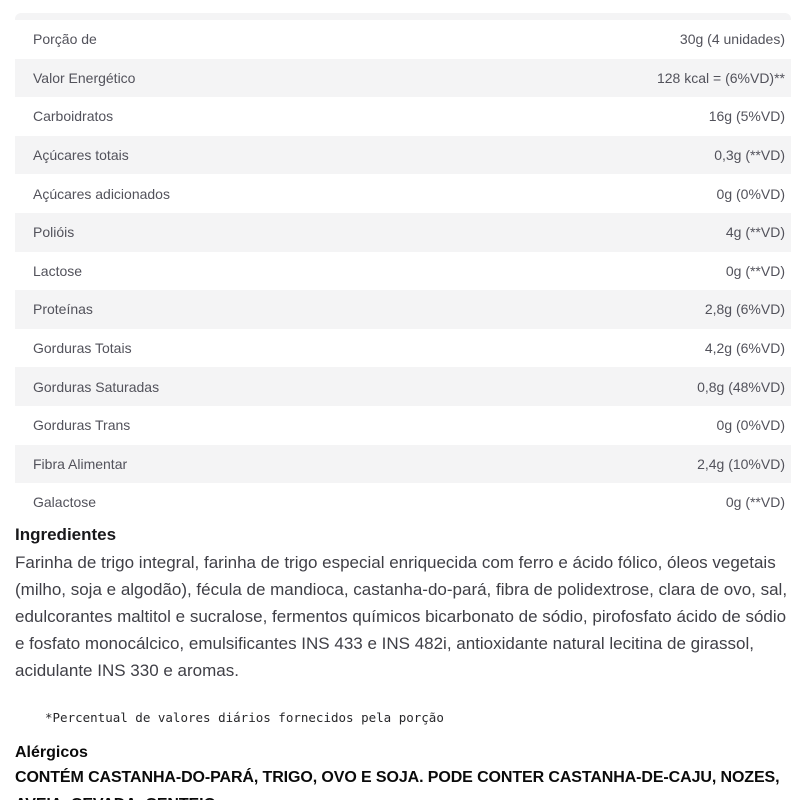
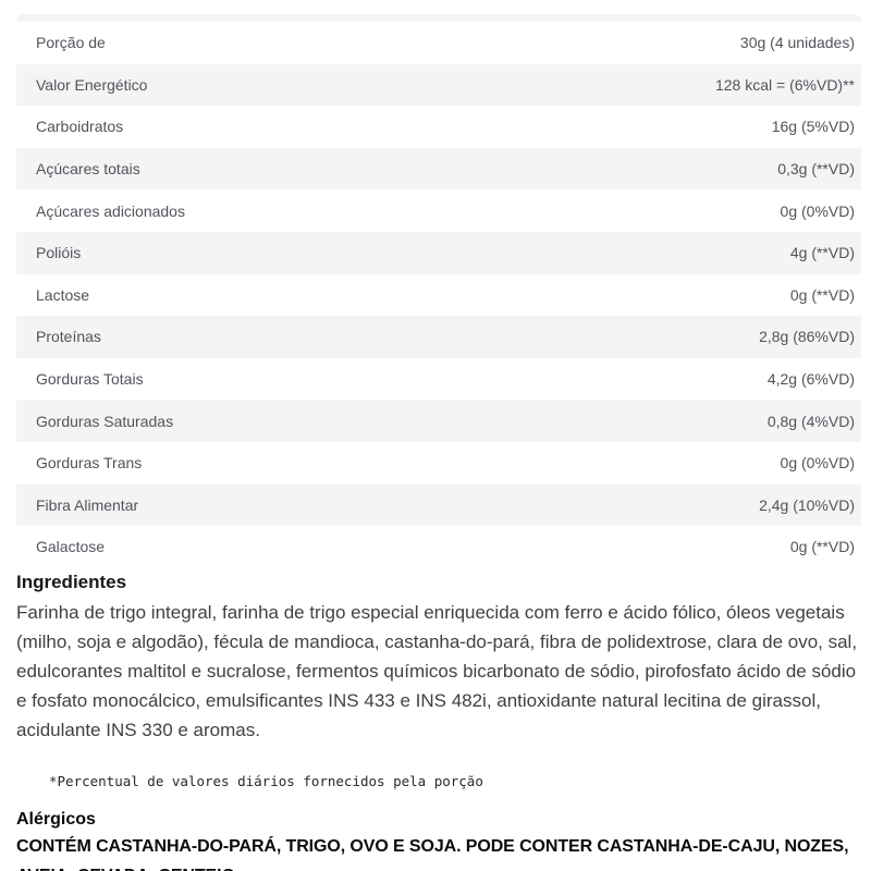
  Porção de
  30g (4 unidades)
  Valor Energético
  128 kcal = (6%VD)**
  Carboidratos
  16g (5%VD)
  Açúcares totais
  0,3g (**VD)
  Açúcares adicionados
  0g (0%VD)
  Polióis
  4g (**VD)
  Lactose
  0g (**VD)
  Proteínas
- 2,8g (6%VD)
+ 2,8g (86%VD)
  Gorduras Totais
  4,2g (6%VD)
  Gorduras Saturadas
- 0,8g (48%VD)
+ 0,8g (4%VD)
  Gorduras Trans
  0g (0%VD)
  Fibra Alimentar
  2,4g (10%VD)
  Galactose
  0g (**VD)
  Ingredientes
  Farinha de trigo integral, farinha de trigo especial enriquecida com ferro e ácido fólico, óleos vegetais (milho, soja e algodão), fécula de mandioca, castanha-do-pará, fibra de polidextrose, clara de ovo, sal, edulcorantes maltitol e sucralose, fermentos químicos bicarbonato de sódio, pirofosfato ácido de sódio e fosfato monocálcico, emulsificantes INS 433 e INS 482i, antioxidante natural lecitina de girassol, acidulante INS 330 e aromas.
  *Percentual de valores diários fornecidos pela porção
  Alérgicos
  CONTÉM CASTANHA-DO-PARÁ, TRIGO, OVO E SOJA. PODE CONTER CASTANHA-DE-CAJU, NOZES,
